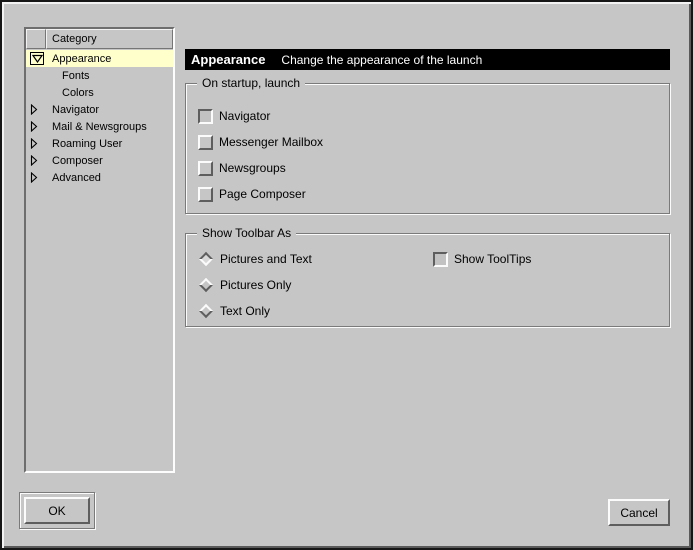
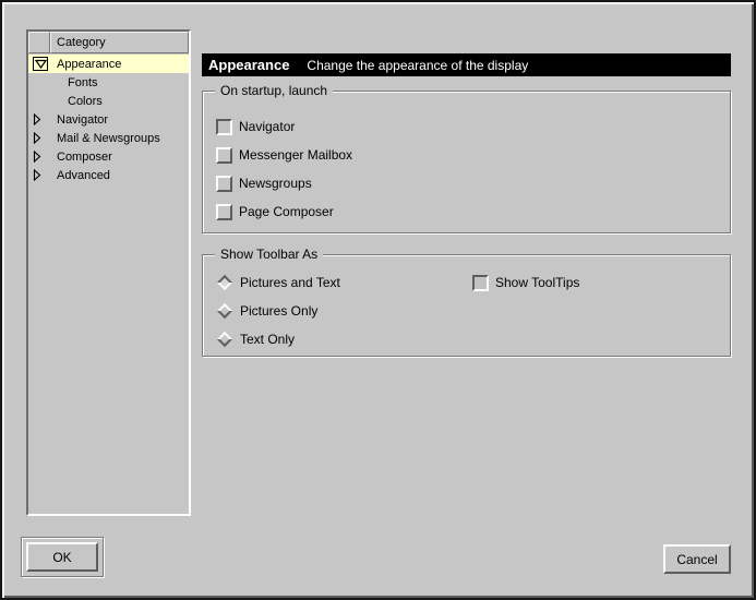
  Category
  Appearance
  Fonts
  Colors
  Navigator
  Mail & Newsgroups
- Roaming User
  Composer
  Advanced
  Appearance
- Change the appearance of the launch
+ Change the appearance of the display
  On startup, launch
  Navigator
  Messenger Mailbox
  Newsgroups
  Page Composer
  Show Toolbar As
  Pictures and Text
  Pictures Only
  Text Only
  Show ToolTips
  OK
  Cancel
